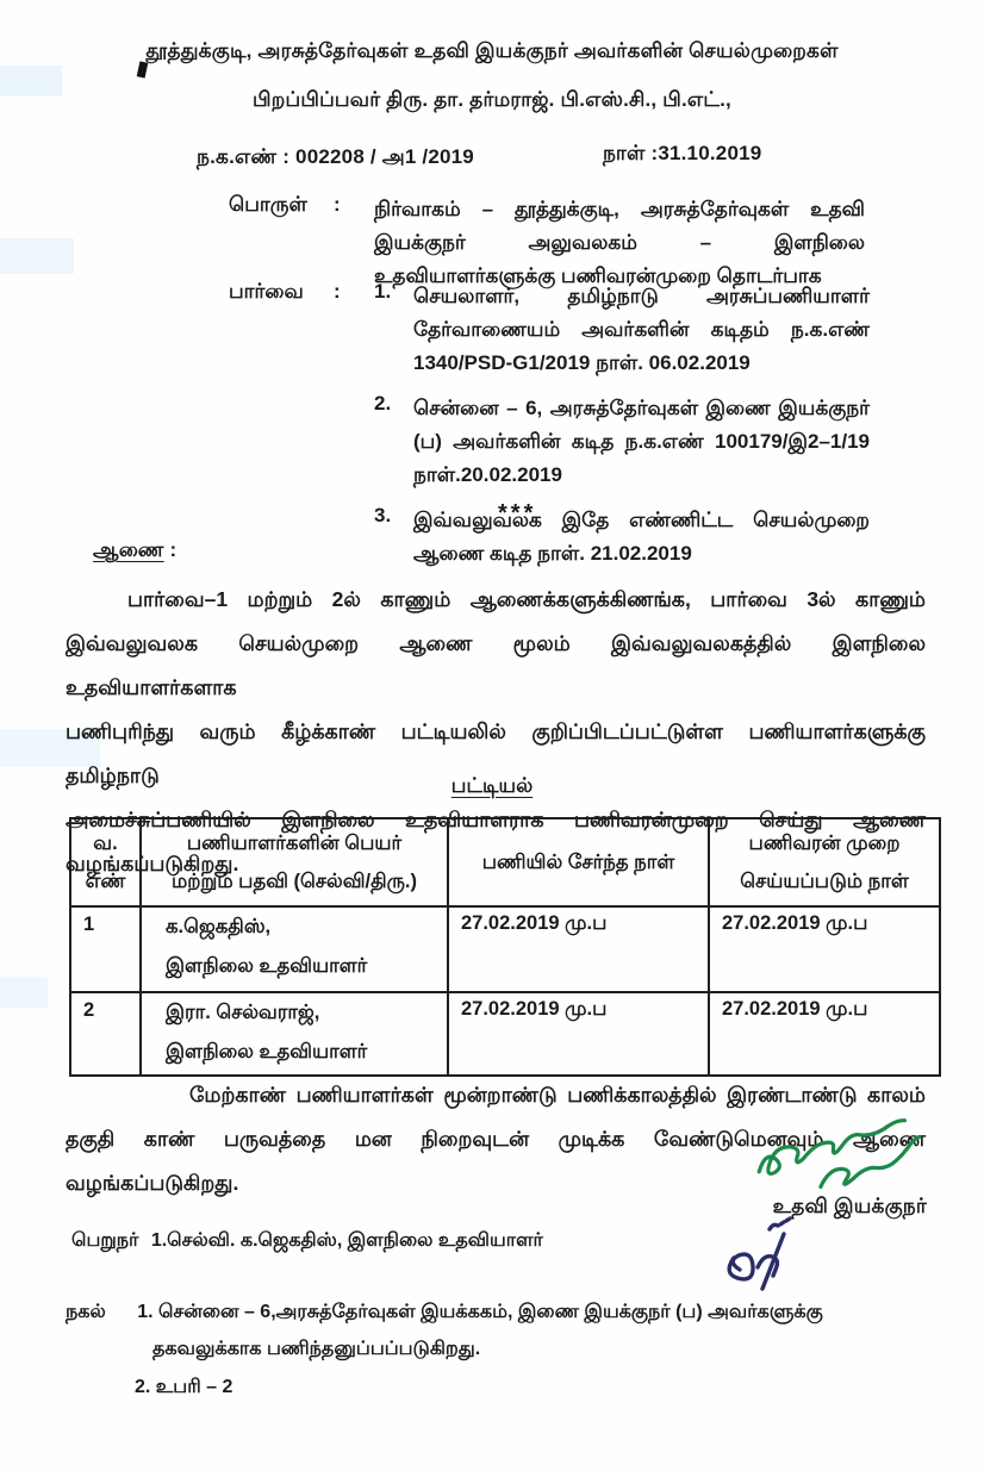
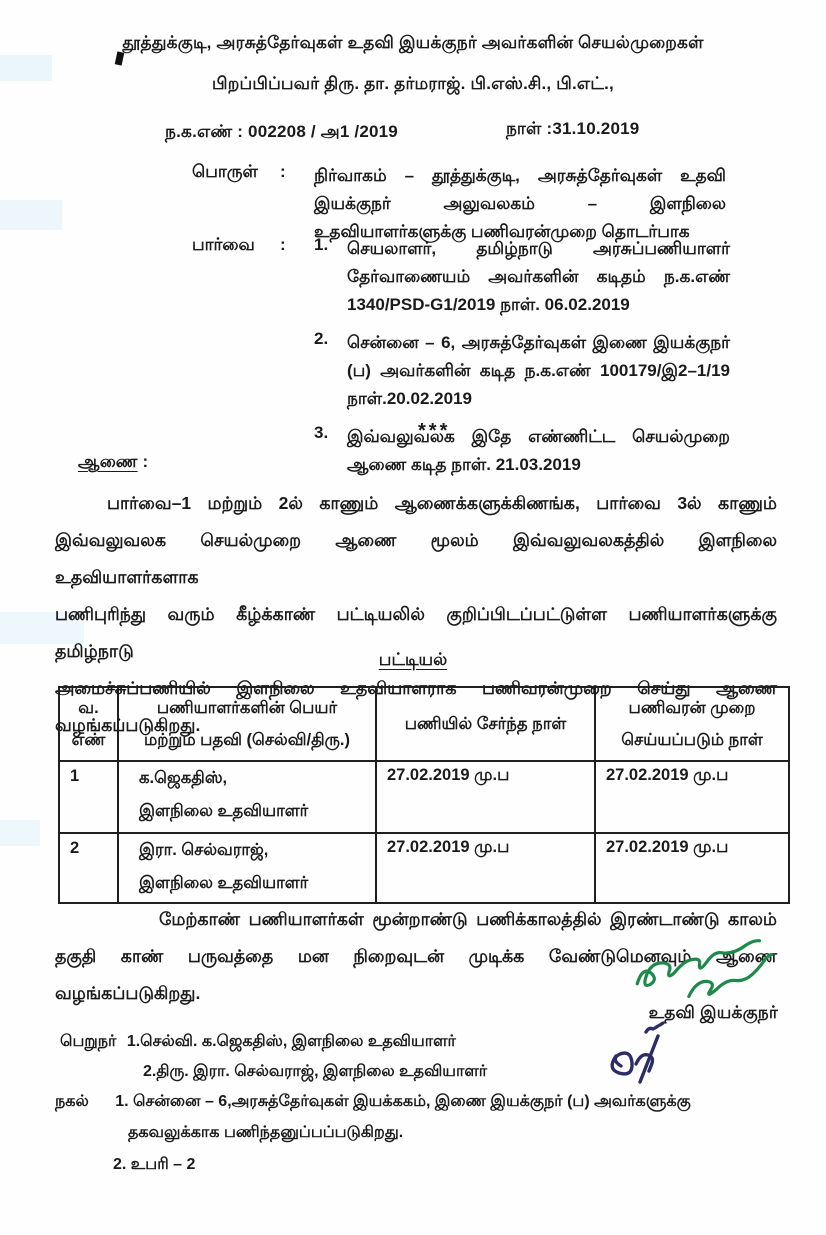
  தூத்துக்குடி, அரசுத்தேர்வுகள் உதவி இயக்குநர் அவர்களின் செயல்முறைகள்
  பிறப்பிப்பவர் திரு. தா. தர்மராஜ். பி.எஸ்.சி., பி.எட்.,
  ந.க.எண் : 002208 / அ1 /2019
  நாள் :31.10.2019
  பொருள்
  :
  நிர்வாகம் – தூத்துக்குடி, அரசுத்தேர்வுகள் உதவி
  இயக்குநர் அலுவலகம் – இளநிலை
  உதவியாளர்களுக்கு பணிவரன்முறை தொடர்பாக
  பார்வை
  :
  1.
  செயலாளர், தமிழ்நாடு அரசுப்பணியாளர்
  தேர்வாணையம் அவர்களின் கடிதம் ந.க.எண்
  1340/PSD-G1/2019 நாள். 06.02.2019
  2.
  சென்னை – 6, அரசுத்தேர்வுகள் இணை இயக்குநர்
  (ப) அவர்களின் கடித ந.க.எண் 100179/இ2–1/19
  நாள்.20.02.2019
  3.
  இவ்வலுவலக இதே எண்ணிட்ட செயல்முறை
- ஆணை கடித நாள். 21.02.2019
+ ஆணை கடித நாள். 21.03.2019
  ***
  ஆணை :
  பார்வை–1 மற்றும் 2ல் காணும் ஆணைக்களுக்கிணங்க, பார்வை 3ல் காணும்
  இவ்வலுவலக செயல்முறை ஆணை மூலம் இவ்வலுவலகத்தில் இளநிலை உதவியாளர்களாக
  பணிபுரிந்து வரும் கீழ்க்காண் பட்டியலில் குறிப்பிடப்பட்டுள்ள பணியாளர்களுக்கு தமிழ்நாடு
  அமைச்சுப்பணியில் இளநிலை உதவியாளராக பணிவரன்முறை செய்து ஆணை
  வழங்கப்படுகிறது.
  பட்டியல்
  வ.எண்	பணியாளர்களின் பெயர்மற்றும் பதவி (செல்வி/திரு.)	பணியில் சேர்ந்த நாள்	பணிவரன் முறைசெய்யப்படும் நாள்
  1	க.ஜெகதிஸ்,இளநிலை உதவியாளர்	27.02.2019 மு.ப	27.02.2019 மு.ப
  2	இரா. செல்வராஜ்,இளநிலை உதவியாளர்	27.02.2019 மு.ப	27.02.2019 மு.ப
  மேற்காண் பணியாளர்கள் மூன்றாண்டு பணிக்காலத்தில் இரண்டாண்டு காலம்
  தகுதி காண் பருவத்தை மன நிறைவுடன் முடிக்க வேண்டுமெனவும் ஆணை
  வழங்கப்படுகிறது.
  உதவி இயக்குநர்
  பெறுநர் 1.செல்வி. க.ஜெகதிஸ், இளநிலை உதவியாளர்
+ 2.திரு. இரா. செல்வராஜ், இளநிலை உதவியாளர்
  நகல் 1. சென்னை – 6,அரசுத்தேர்வுகள் இயக்ககம், இணை இயக்குநர் (ப) அவர்களுக்கு
  தகவலுக்காக பணிந்தனுப்பப்படுகிறது.
  2. உபரி – 2
